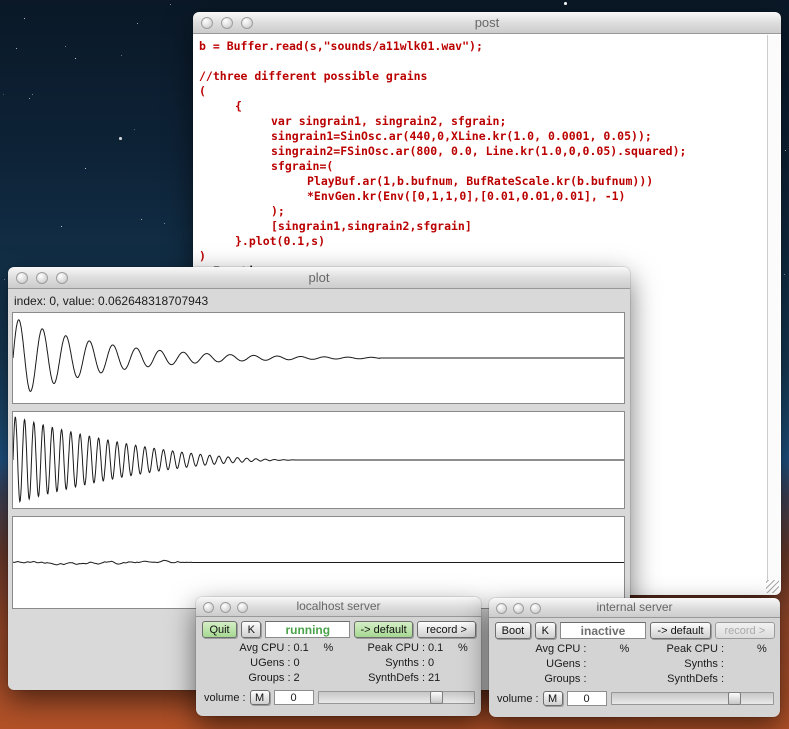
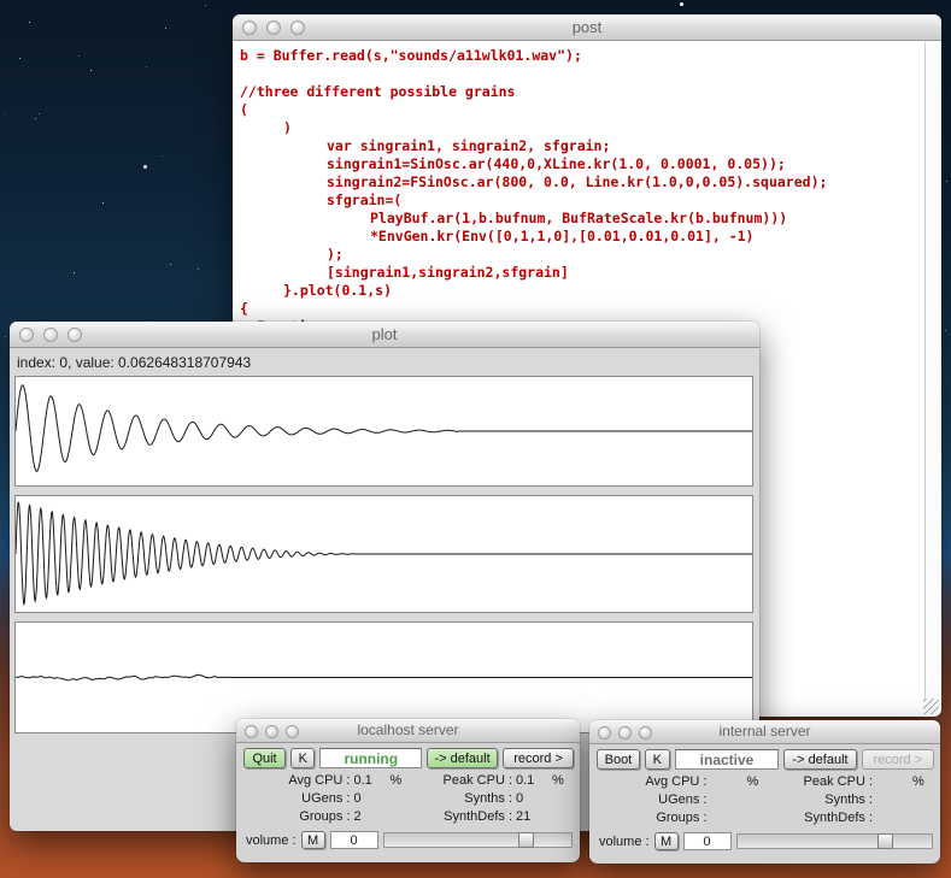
  post
  b = Buffer.read(s,"sounds/a11wlk01.wav");
  //three different possible grains
  (
- {
+ )
  var singrain1, singrain2, sfgrain;
  singrain1=SinOsc.ar(440,0,XLine.kr(1.0, 0.0001, 0.05));
  singrain2=FSinOsc.ar(800, 0.0, Line.kr(1.0,0,0.05).squared);
  sfgrain=(
  PlayBuf.ar(1,b.bufnum, BufRateScale.kr(b.bufnum)))
  *EnvGen.kr(Env([0,1,1,0],[0.01,0.01,0.01], -1)
  );
  [singrain1,singrain2,sfgrain]
  }.plot(0.1,s)
- )
+ {
  plot
  index: 0, value: 0.062648318707943
  localhost server
  Quit
  K
  running
  -> default
  record >
  Avg CPU :
  0.1
  %
  Peak CPU :
  0.1
  %
  UGens :
  0
  Synths :
  0
  Groups :
  2
  SynthDefs :
  21
  volume :
  M
  0
  internal server
  Boot
  K
  inactive
  -> default
  record >
  Avg CPU :
  %
  Peak CPU :
  %
  UGens :
  Synths :
  Groups :
  SynthDefs :
  volume :
  M
  0
